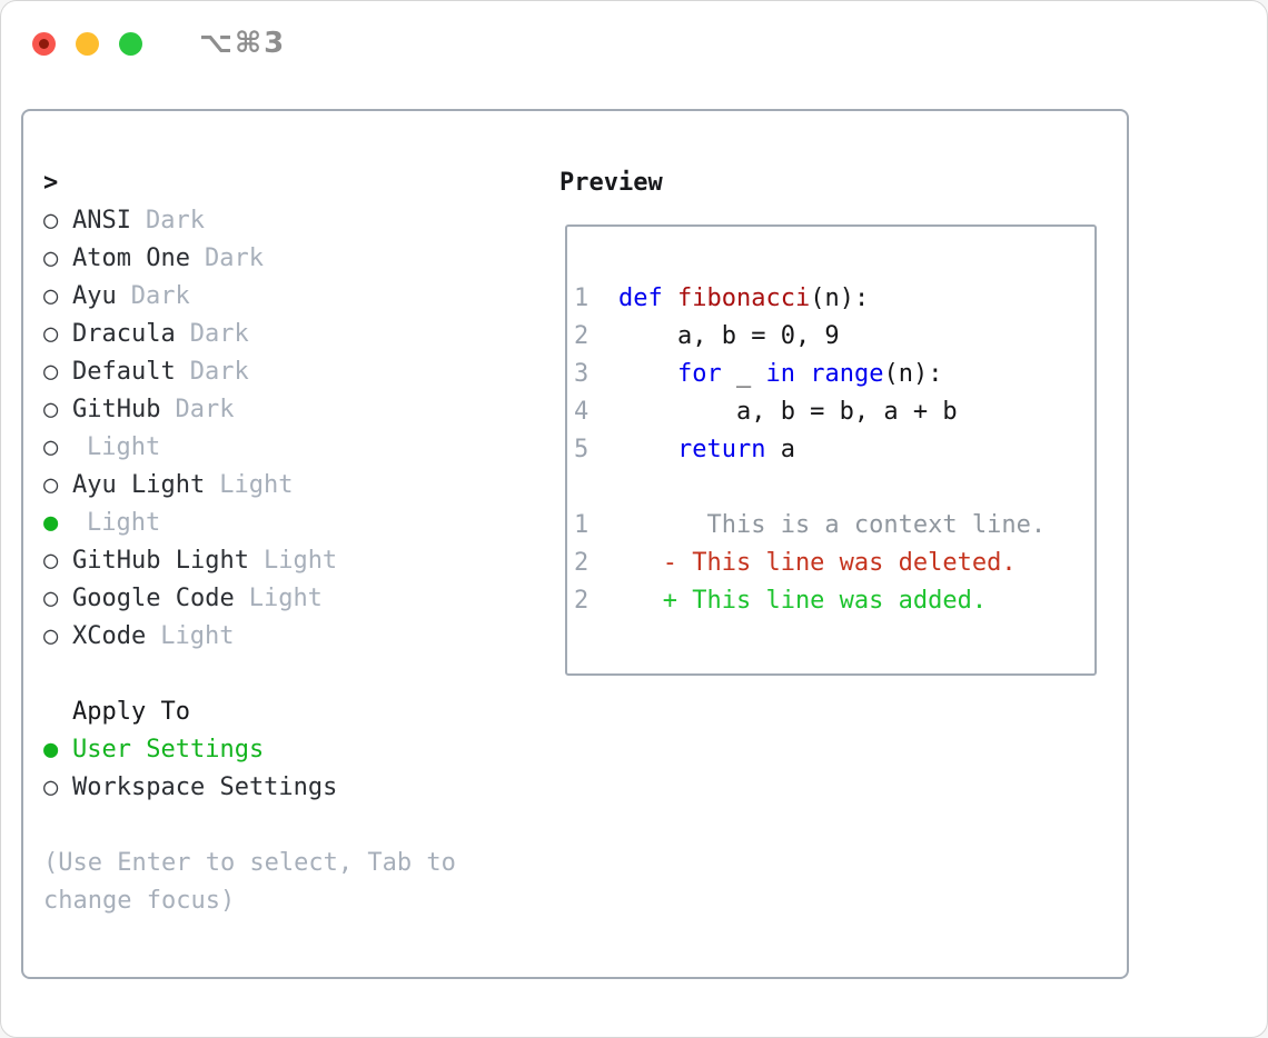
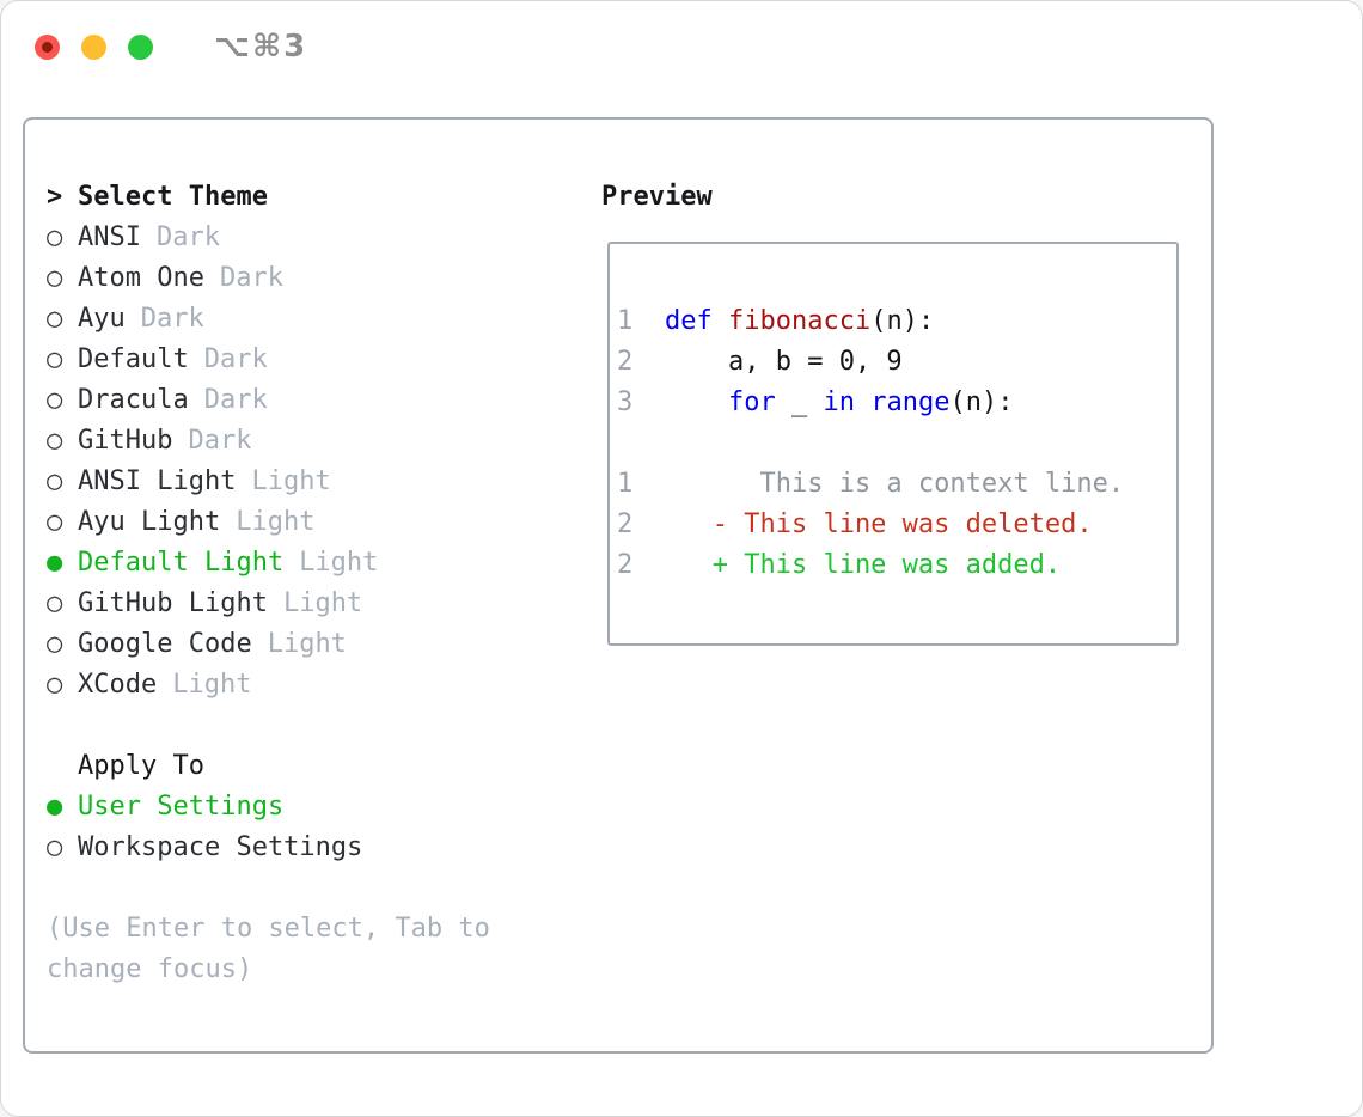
  ⌥⌘3
  >
+ Select Theme
  ○
  ANSI
  Dark
  ○
  Atom One
  Dark
  ○
  Ayu
  Dark
  ○
- Dracula
+ Default
  Dark
  ○
- Default
+ Dracula
  Dark
  ○
  GitHub
  Dark
  ○
+ ANSI Light
  Light
  ○
  Ayu Light
  Light
  ●
+ Default Light
  Light
  ○
  GitHub Light
  Light
  ○
  Google Code
  Light
  ○
  XCode
  Light
  Apply To
  ●
  User Settings
  ○
  Workspace Settings
  (Use Enter to select, Tab to
  change focus)
  Preview
  1
  def
  fibonacci
  (n):
  2
  a, b = 0, 9
  3
  for
  _
  in
  range
  (n):
- 4
- a, b = b, a + b
- 5
- return
- a
  1
  This is a context line.
  2
  - This line was deleted.
  2
  + This line was added.
